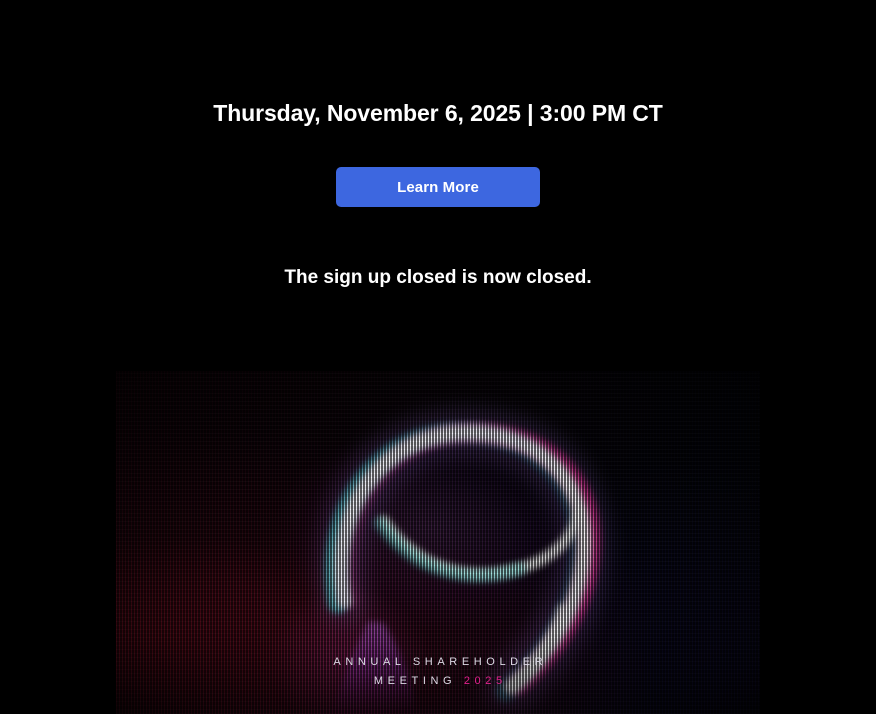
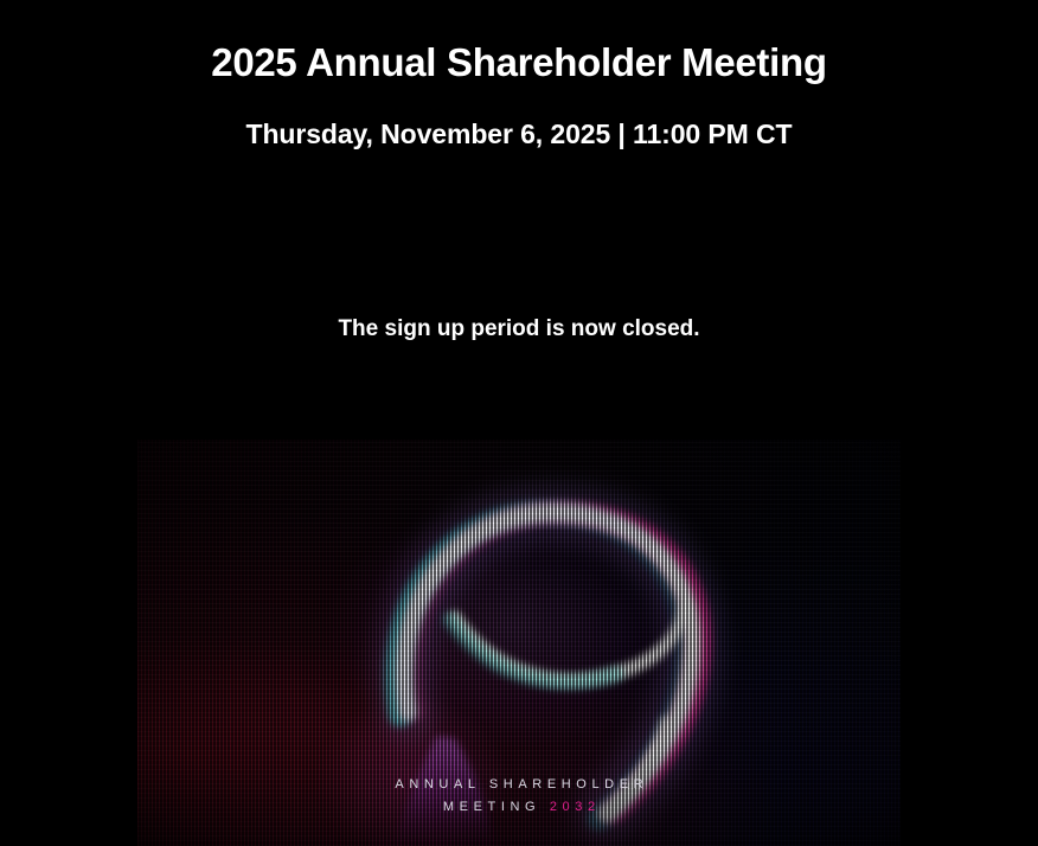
+ 2025 Annual Shareholder Meeting
- Thursday, November 6, 2025 | 3:00 PM CT
+ Thursday, November 6, 2025 | 11:00 PM CT
- Learn More
- The sign up closed is now closed.
+ The sign up period is now closed.
  ANNUAL SHAREHOLDER
- MEETING 2025
+ MEETING 2032
